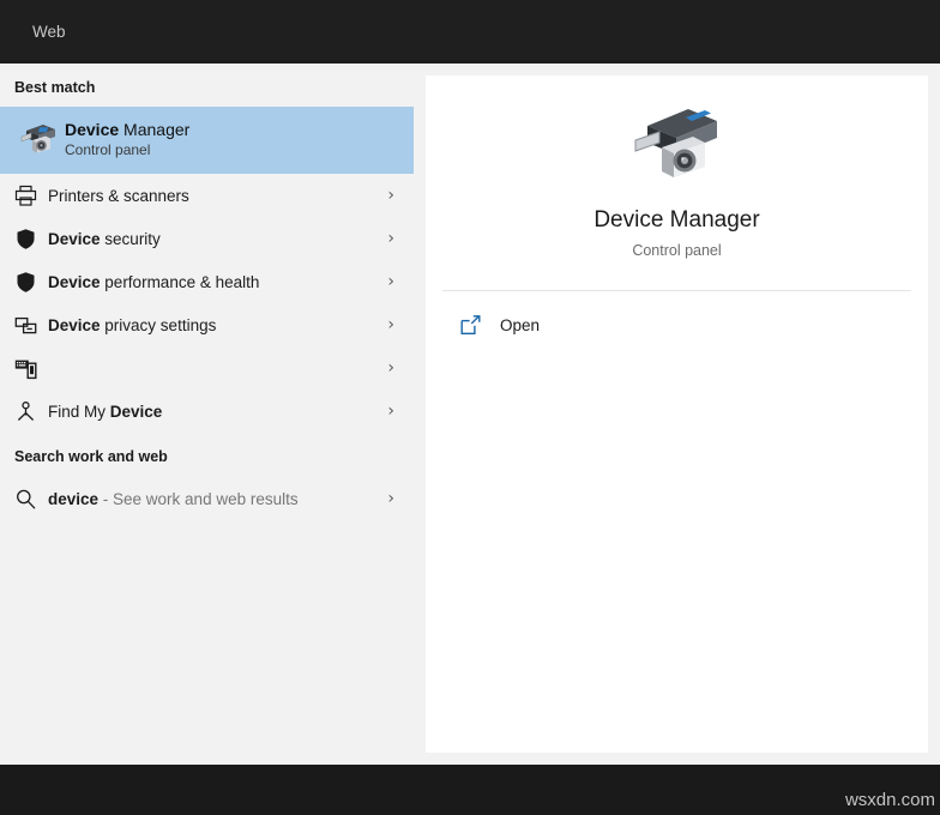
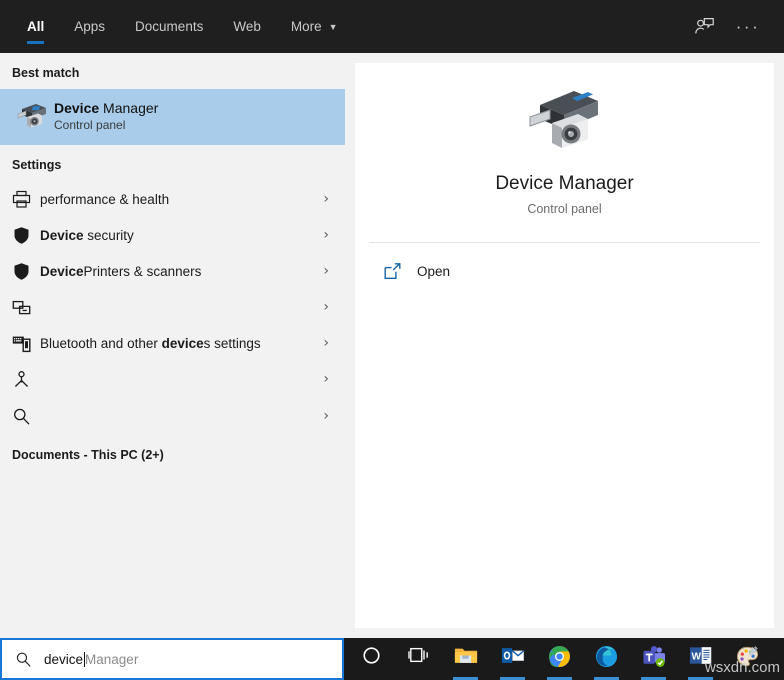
+ All
+ Apps
+ Documents
  Web
+ More
+ ▼
+ ···
  Best match
  Device Manager
  Control panel
+ Settings
- Printers & scanners
+ performance & health
  ›
  Device security
  ›
- Device performance & health
+ DevicePrinters & scanners
  ›
- Device privacy settings
  ›
+ Bluetooth and other devices settings
  ›
- Find My Device
  ›
- Search work and web
- device - See work and web results
  ›
+ Documents - This PC (2+)
  Device Manager
  Control panel
  Open
+ device
+ Manager
+ W
  wsxdn.com
